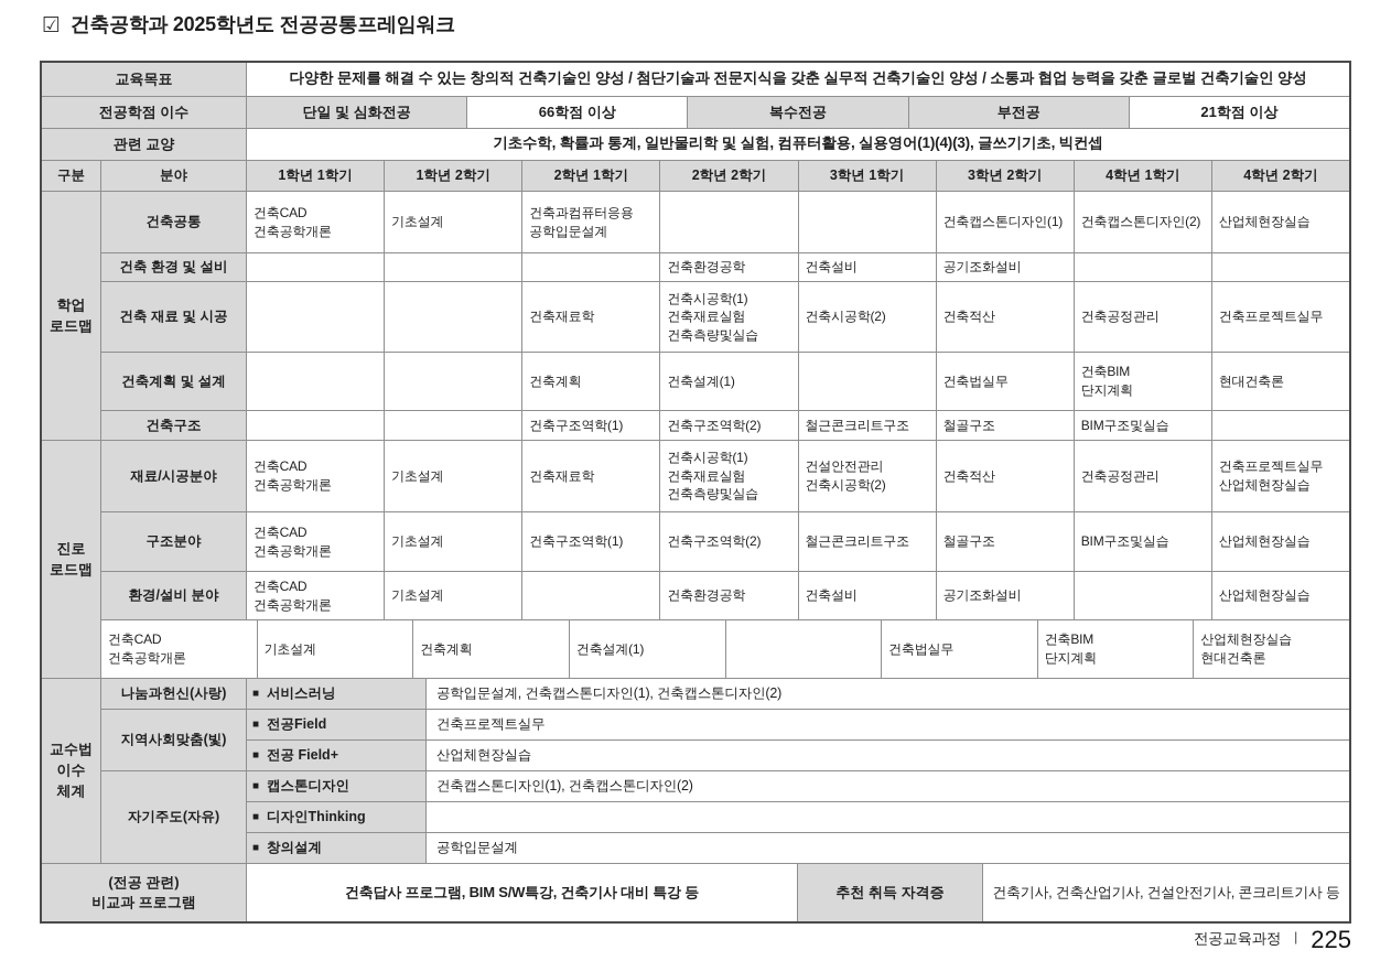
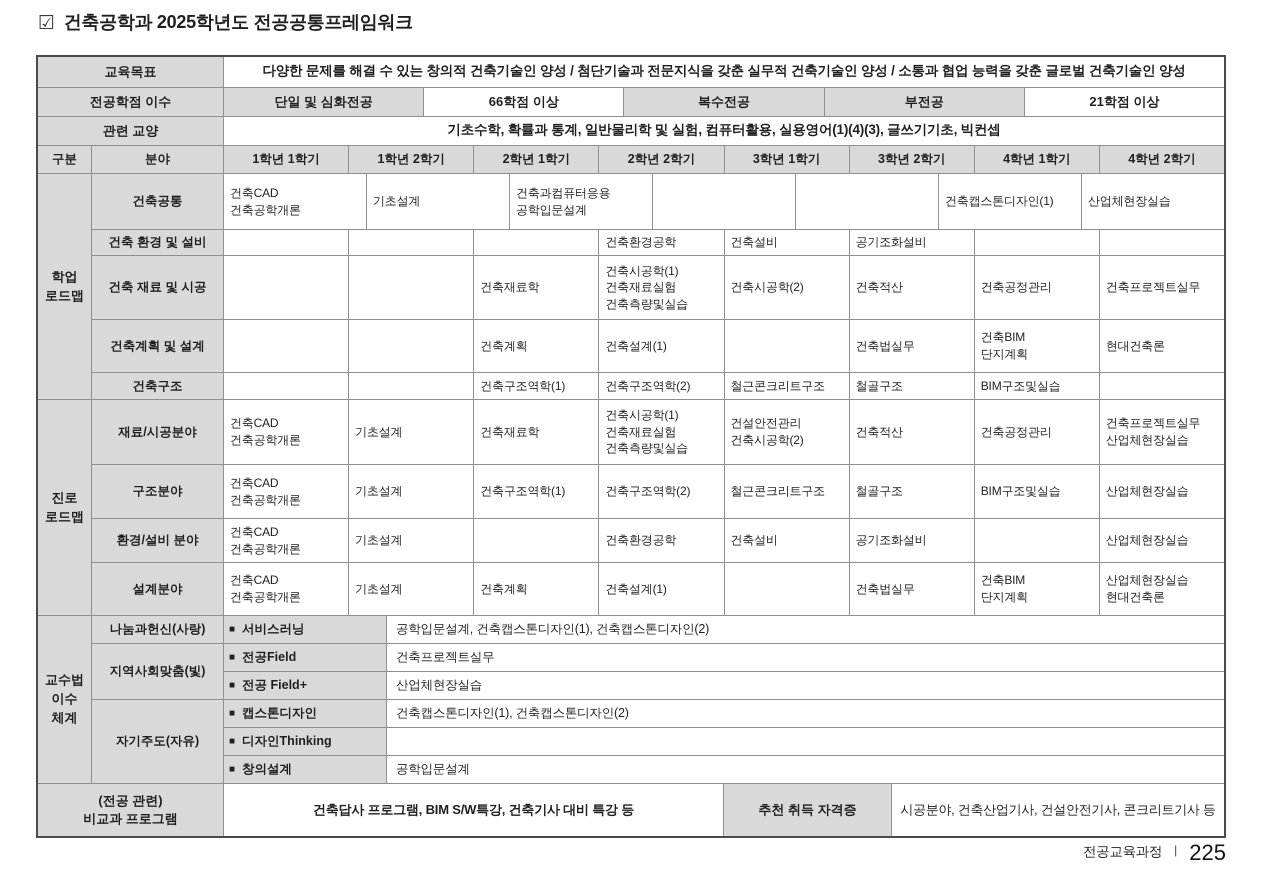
  ☑
  건축공학과 2025학년도 전공공통프레임워크
  교육목표
  다양한 문제를 해결 수 있는 창의적 건축기술인 양성 / 첨단기술과 전문지식을 갖춘 실무적 건축기술인 양성 / 소통과 협업 능력을 갖춘 글로벌 건축기술인 양성
  전공학점 이수
  단일 및 심화전공
  66학점 이상
  복수전공
  부전공
  21학점 이상
  관련 교양
  기초수학, 확률과 통계, 일반물리학 및 실험, 컴퓨터활용, 실용영어(1)(4)(3), 글쓰기기초, 빅컨셉
  구분
  분야
  1학년 1학기
  1학년 2학기
  2학년 1학기
  2학년 2학기
  3학년 1학기
  3학년 2학기
  4학년 1학기
  4학년 2학기
  학업
  로드맵
  건축공통
  건축CAD
  건축공학개론
  기초설계
  건축과컴퓨터응용
  공학입문설계
  건축캡스톤디자인(1)
- 건축캡스톤디자인(2)
  산업체현장실습
  건축 환경 및 설비
  건축환경공학
  건축설비
  공기조화설비
  건축 재료 및 시공
  건축재료학
  건축시공학(1)
  건축재료실험
  건축측량및실습
  건축시공학(2)
  건축적산
  건축공정관리
  건축프로젝트실무
  건축계획 및 설계
  건축계획
  건축설계(1)
  건축법실무
  건축BIM
  단지계획
  현대건축론
  건축구조
  건축구조역학(1)
  건축구조역학(2)
  철근콘크리트구조
  철골구조
  BIM구조및실습
  진로
  로드맵
  재료/시공분야
  건축CAD
  건축공학개론
  기초설계
  건축재료학
  건축시공학(1)
  건축재료실험
  건축측량및실습
  건설안전관리
  건축시공학(2)
  건축적산
  건축공정관리
  건축프로젝트실무
  산업체현장실습
  구조분야
  건축CAD
  건축공학개론
  기초설계
  건축구조역학(1)
  건축구조역학(2)
  철근콘크리트구조
  철골구조
  BIM구조및실습
  산업체현장실습
  환경/설비 분야
  건축CAD
  건축공학개론
  기초설계
  건축환경공학
  건축설비
  공기조화설비
  산업체현장실습
+ 설계분야
  건축CAD
  건축공학개론
  기초설계
  건축계획
  건축설계(1)
  건축법실무
  건축BIM
  단지계획
  산업체현장실습
  현대건축론
  교수법
  이수
  체계
  나눔과헌신(사랑)
  ■
  서비스러닝
  공학입문설계, 건축캡스톤디자인(1), 건축캡스톤디자인(2)
  지역사회맞춤(빛)
  ■
  전공Field
  건축프로젝트실무
  ■
  전공 Field+
  산업체현장실습
  자기주도(자유)
  ■
  캡스톤디자인
  건축캡스톤디자인(1), 건축캡스톤디자인(2)
  ■
  디자인Thinking
  ■
  창의설계
  공학입문설계
  (전공 관련)
  비교과 프로그램
  건축답사 프로그램, BIM S/W특강, 건축기사 대비 특강 등
  추천 취득 자격증
- 건축기사, 건축산업기사, 건설안전기사, 콘크리트기사 등
+ 시공분야, 건축산업기사, 건설안전기사, 콘크리트기사 등
  전공교육과정
  |
  225
